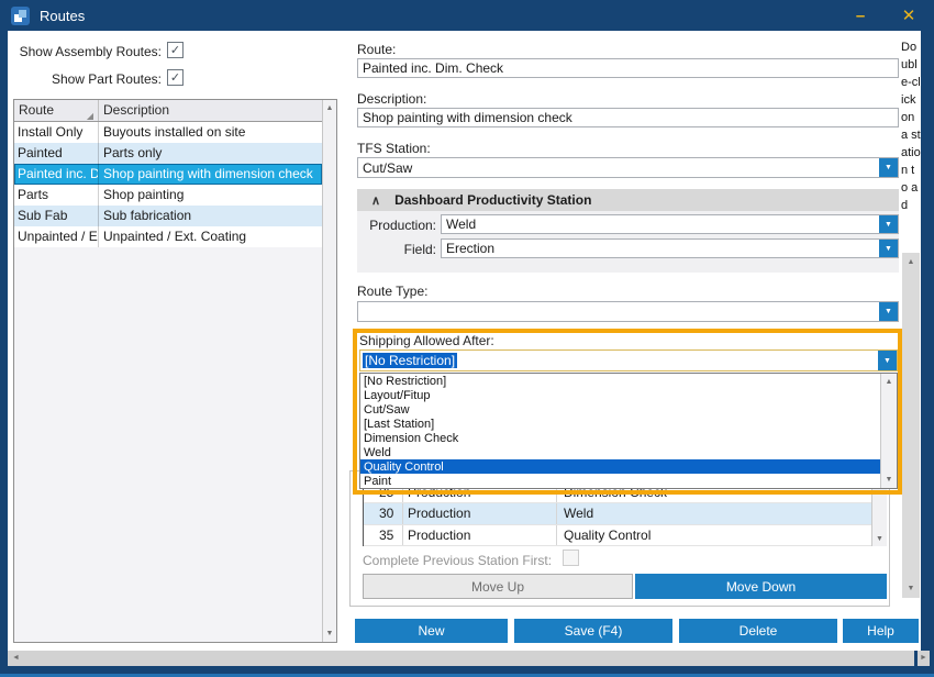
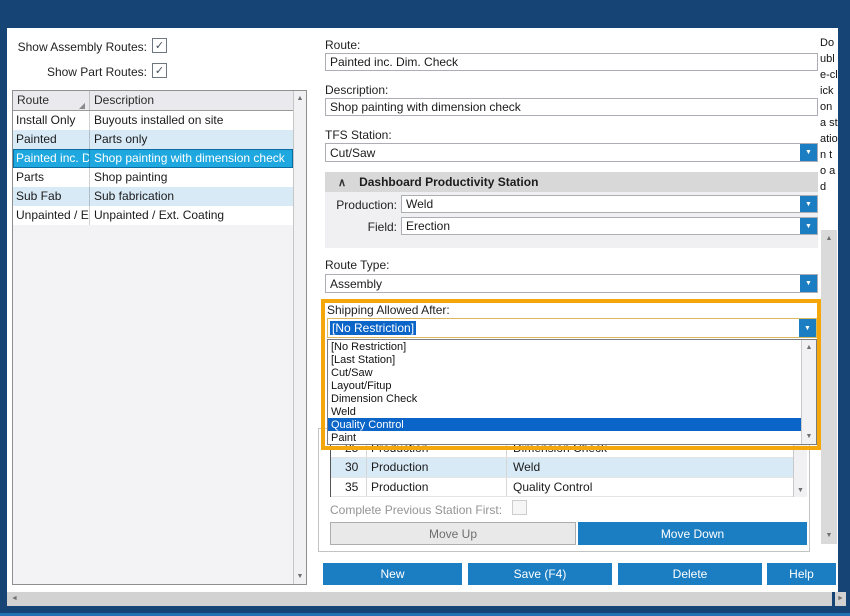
- Routes
- –
- ✕
  Show Assembly Routes:
  ✓
  Show Part Routes:
  ✓
  Route
  ◢
  Description
  Install Only
  Buyouts installed on site
  Painted
  Parts only
  Painted inc. D
  Shop painting with dimension check
  Parts
  Shop painting
  Sub Fab
  Sub fabrication
  Unpainted / E
  Unpainted / Ext. Coating
  Route:
  Painted inc. Dim. Check
  Description:
  Shop painting with dimension check
  TFS Station:
  Cut/Saw
  ∧
  Dashboard Productivity Station
  Production:
  Weld
  Field:
  Erection
  Route Type:
+ Assembly
  25
  Production
  Dimension Check
  30
  Production
  Weld
  35
  Production
  Quality Control
  Complete Previous Station First:
  Move Up
  Move Down
  Shipping Allowed After:
  [No Restriction]
  [No Restriction]
- Layout/Fitup
+ [Last Station]
  Cut/Saw
- [Last Station]
+ Layout/Fitup
  Dimension Check
  Weld
  Quality Control
  Paint
  New
  Save (F4)
  Delete
  Help
  Double-click on a station to ad
